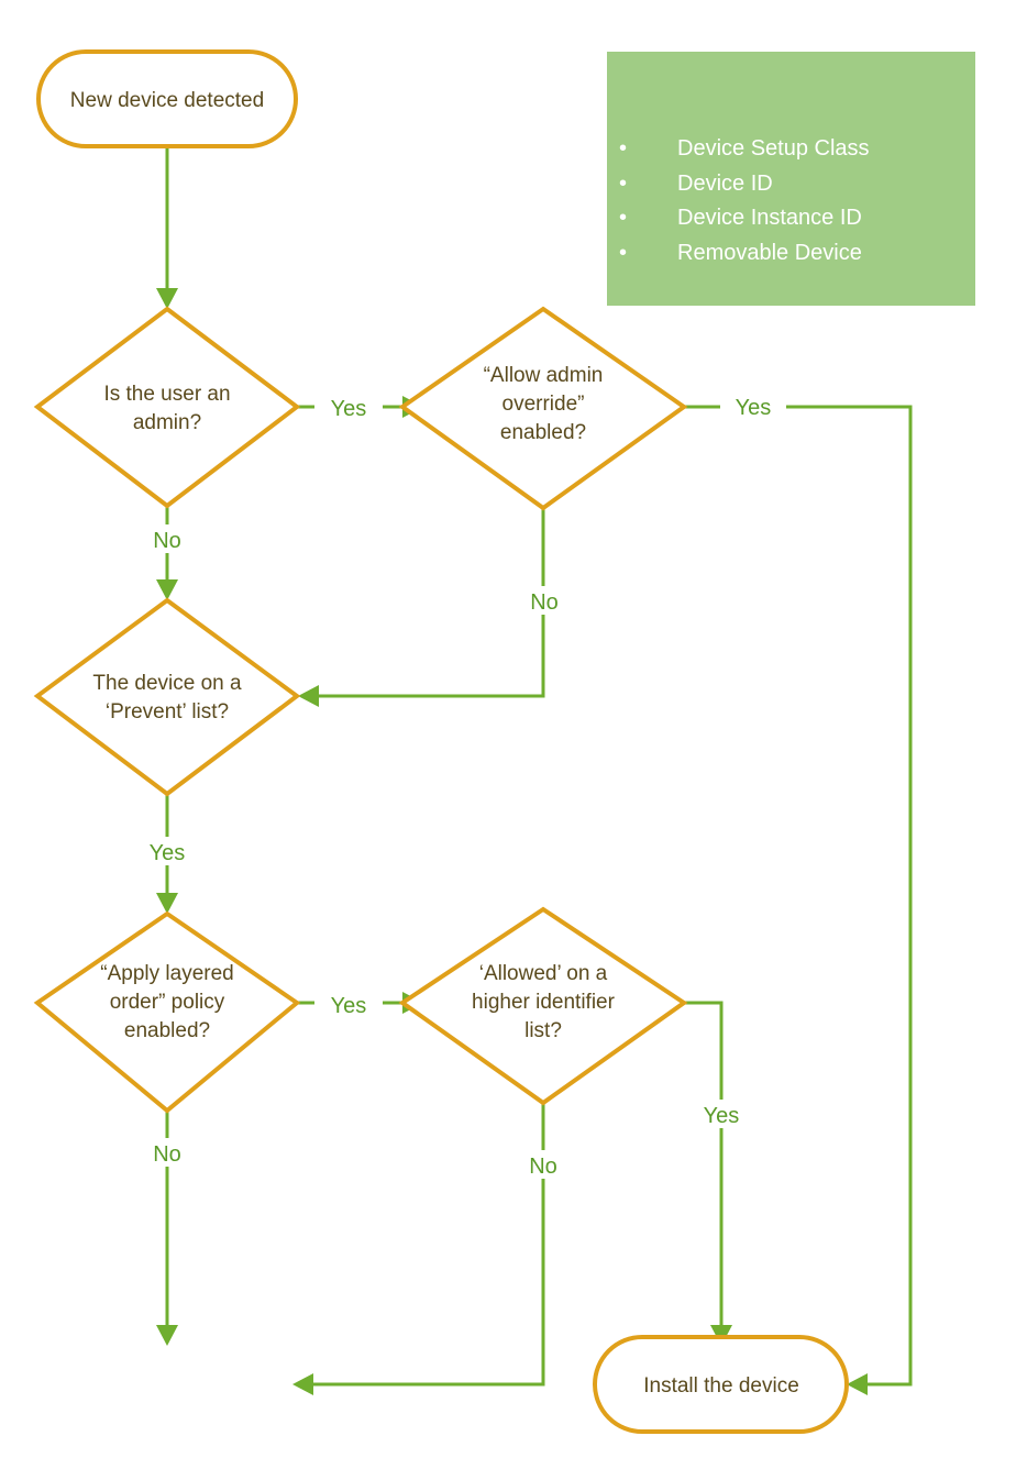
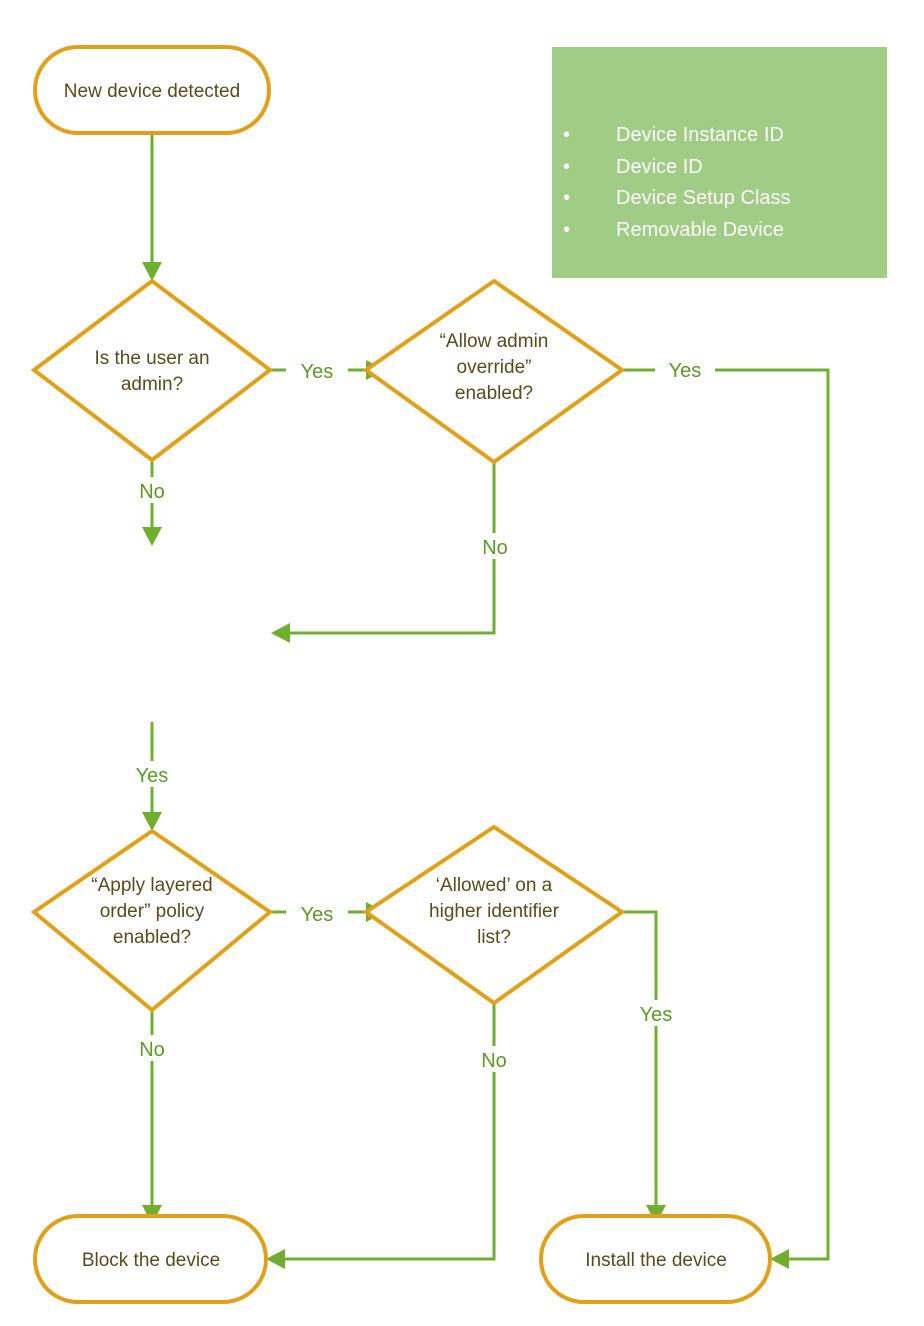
  New device detected
  Is the user an
  admin?
  “Allow admin
  override”
  enabled?
- The device on a
- ‘Prevent’ list?
  “Apply layered
  order” policy
  enabled?
  ‘Allowed’ on a
  higher identifier
  list?
+ Block the device
  Install the device
  Yes
  No
  Yes
  No
  Yes
  Yes
  No
  Yes
  No
  •
- Device Setup Class
+ Device Instance ID
  •
  Device ID
  •
- Device Instance ID
+ Device Setup Class
  •
  Removable Device
